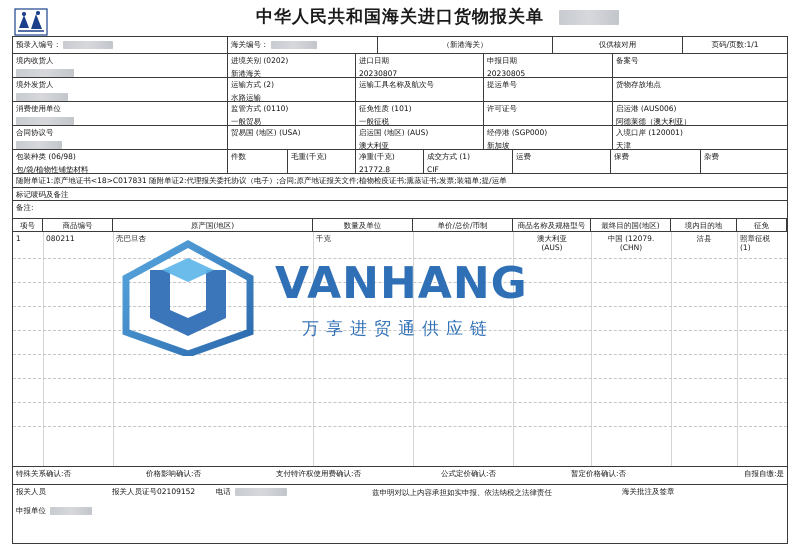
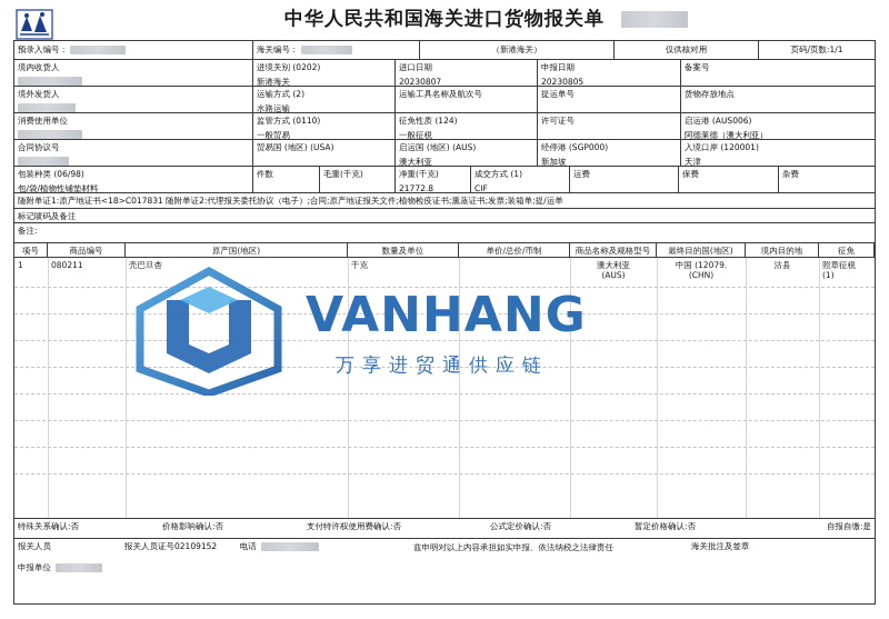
  中华人民共和国海关进口货物报关单
  预录入编号：
  海关编号：
  （新港海关）
  仅供核对用
  页码/页数:1/1
  境内收货人
  进境关别 (0202)
  新港海关
  进口日期
  20230807
  申报日期
  20230805
  备案号
  境外发货人
  运输方式 (2)
  水路运输
  运输工具名称及航次号
  提运单号
  货物存放地点
  消费使用单位
  监管方式 (0110)
  一般贸易
- 征免性质 (101)
+ 征免性质 (124)
  一般征税
  许可证号
  启运港 (AUS006)
  阿德莱德（澳大利亚）
  合同协议号
  贸易国 (地区) (USA)
  启运国 (地区) (AUS)
  澳大利亚
  经停港 (SGP000)
  新加坡
  入境口岸 (120001)
  天津
  包装种类 (06/98)
  包/袋/植物性铺垫材料
  件数
  毛重(千克)
  净重(千克)
  21772.8
  成交方式 (1)
  CIF
  运费
  保费
  杂费
  随附单证1:原产地证书<18>C017831 随附单证2:代理报关委托协议（电子）;合同;原产地证报关文件;植物检疫证书;熏蒸证书;发票;装箱单;提/运单
  标记唛码及备注
  备注:
  项号
  商品编号
  原产国(地区)
  数量及单位
  单价/总价/币制
  商品名称及规格型号
  最终目的国(地区)
  境内目的地
  征免
  1
  080211
  壳巴旦杏
  千克
  澳大利亚
  (AUS)
  中国 (12079.
  (CHN)
  沽县
  照章征税
  (1)
  特殊关系确认:否
  价格影响确认:否
  支付特许权使用费确认:否
  公式定价确认:否
  暂定价格确认:否
  自报自缴:是
  报关人员
  报关人员证号02109152 电话
  兹申明对以上内容承担如实申报、依法纳税之法律责任
  海关批注及签章
  申报单位
  VANHANG
  万享进贸通供应链
